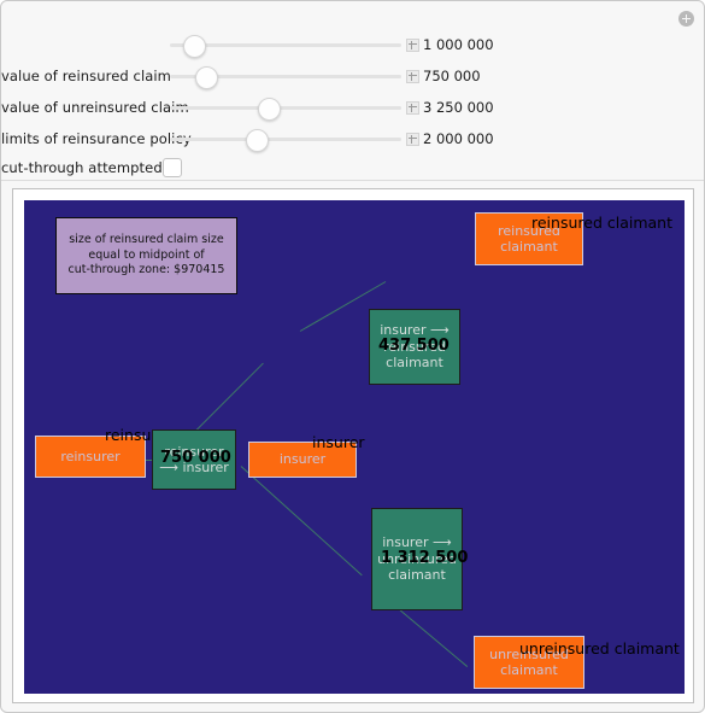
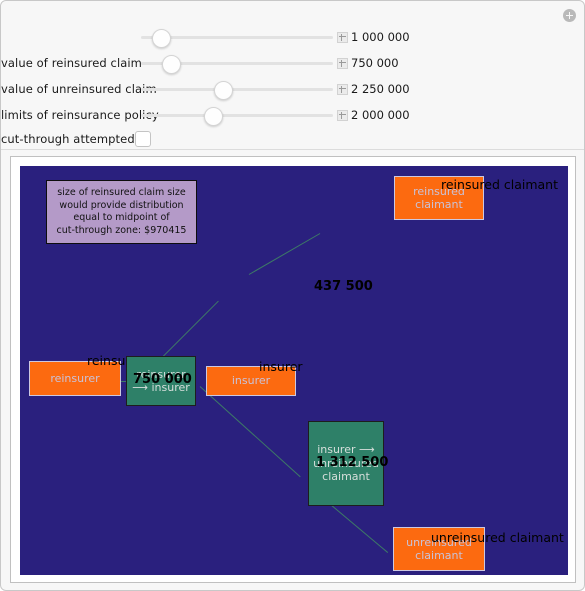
  1 000 000
  value of reinsured claim
  750 000
  value of unreinsured cla
- 3 250 000
+ 2 250 000
  limits of reinsurance po
  2 000 000
  cut-through attempted
  size of reinsured claim size
+ would provide distribution
  equal to midpoint of
  cut-through zone: $970415
  reinsured claimant
  reinsured claimant
- insurer ⟶ reinsured claimant
  437 500
  reinsurer
  reinsurer ⟶ insurer
  750 000
  insurer
  insurer
  insurer ⟶ unreinsured claimant
  1 312 500
  unreinsured claimant
  unreinsured claimant
